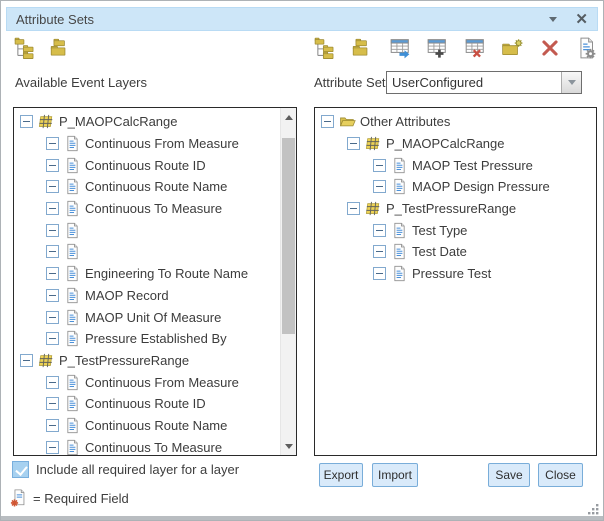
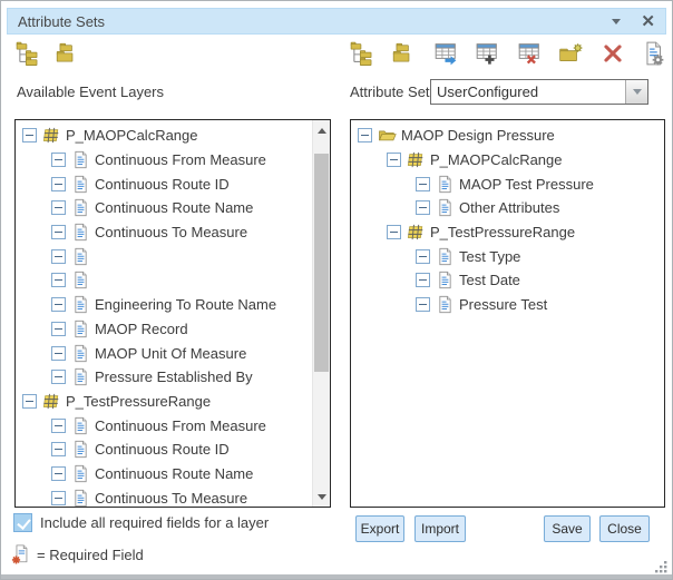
  Attribute Sets
  ✕
  Available Event Layers
  Attribute Set
  UserConfigured
  P_MAOPCalcRange
  Continuous From Measure
  Continuous Route ID
  Continuous Route Name
  Continuous To Measure
  Engineering To Route Name
  MAOP Record
  MAOP Unit Of Measure
  Pressure Established By
  P_TestPressureRange
  Continuous From Measure
  Continuous Route ID
  Continuous Route Name
  Continuous To Measure
- Other Attributes
+ MAOP Design Pressure
  P_MAOPCalcRange
  MAOP Test Pressure
- MAOP Design Pressure
+ Other Attributes
  P_TestPressureRange
  Test Type
  Test Date
  Pressure Test
- Include all required layer for a layer
+ Include all required fields for a layer
  = Required Field
  Export
  Import
  Save
  Close
